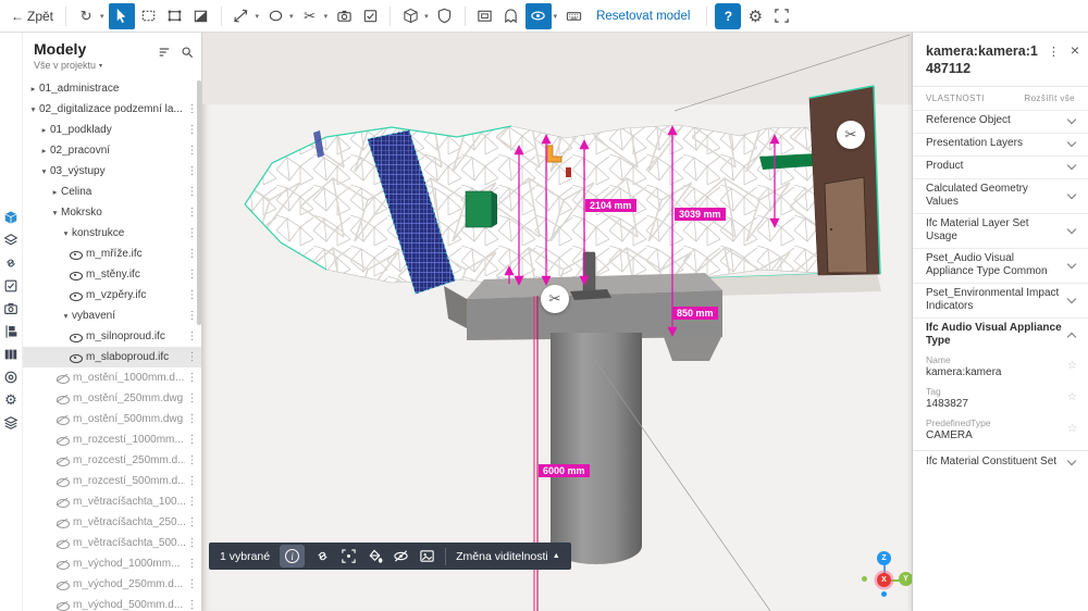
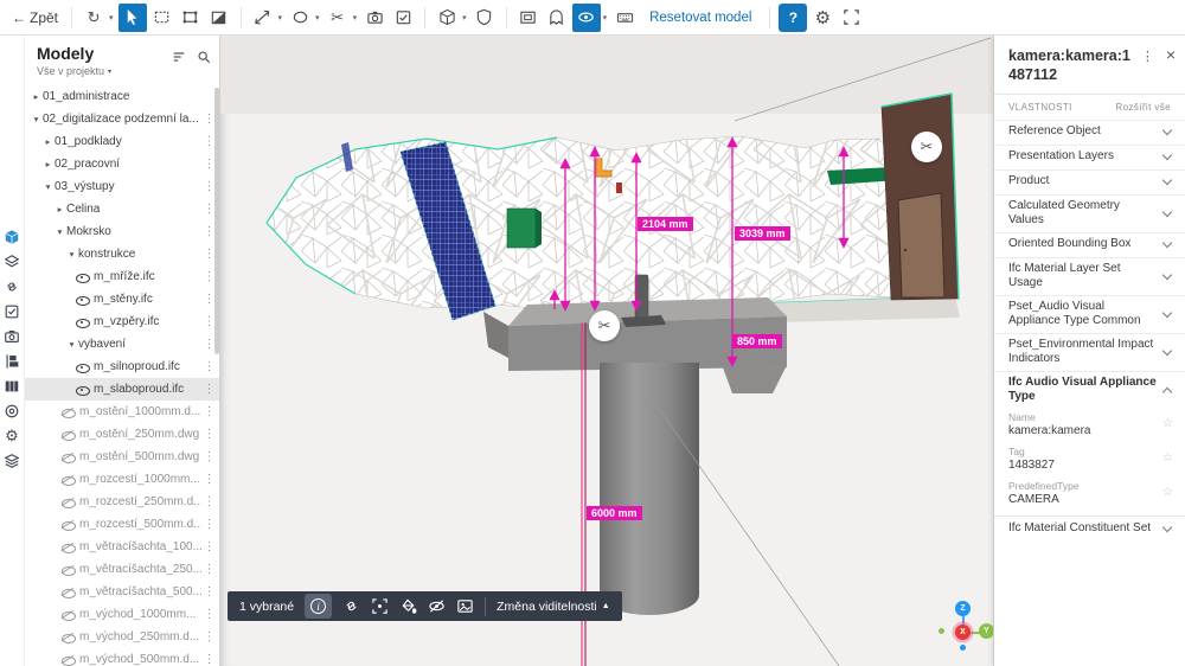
  ←
  Zpět
  ↻
  ✂
  Resetovat model
  ?
  ⚙
  ⚙
  Modely
  Vše v projektu
  ▸
  01_administrace
  ▾
  02_digitalizace podzemní la...
  ⋮
  ▸
  01_podklady
  ⋮
  ▸
  02_pracovní
  ⋮
  ▾
  03_výstupy
  ⋮
  ▸
  Čelina
  ⋮
  ▾
  Mokrsko
  ⋮
  ▾
  konstrukce
  ⋮
  m_mříže.ifc
  ⋮
  m_stěny.ifc
  ⋮
  m_vzpěry.ifc
  ⋮
  ▾
  vybavení
  ⋮
  m_silnoproud.ifc
  ⋮
  m_slaboproud.ifc
  ⋮
  m_ostění_1000mm.d...
  ⋮
  m_ostění_250mm.dwg
  ⋮
  m_ostění_500mm.dwg
  ⋮
  m_rozcestí_1000mm...
  ⋮
  m_rozcestí_250mm.d..
  ⋮
  m_rozcestí_500mm.d..
  ⋮
  m_větracíšachta_100...
  ⋮
  m_větracíšachta_250...
  ⋮
  m_větracíšachta_500...
  ⋮
  m_východ_1000mm...
  ⋮
  m_východ_250mm.d...
  ⋮
  m_východ_500mm.d...
  ⋮
  2104 mm
  3039 mm
  850 mm
  6000 mm
  ✂
  ✂
  1 vybrané
  i
  Změna viditelnosti
  kamera:kamera:1487112
  ⋮
  ×
  VLASTNOSTI
  Rozšířit vše
  Reference Object
  Presentation Layers
  Product
  Calculated Geometry Values
+ Oriented Bounding Box
  Ifc Material Layer Set Usage
  Pset_Audio Visual Appliance Type Common
  Pset_Environmental Impact Indicators
  Ifc Audio Visual Appliance Type
  Name
  kamera:kamera
  ☆
  Tag
  1483827
  ☆
  PredefinedType
  CAMERA
  ☆
  Ifc Material Constituent Set
